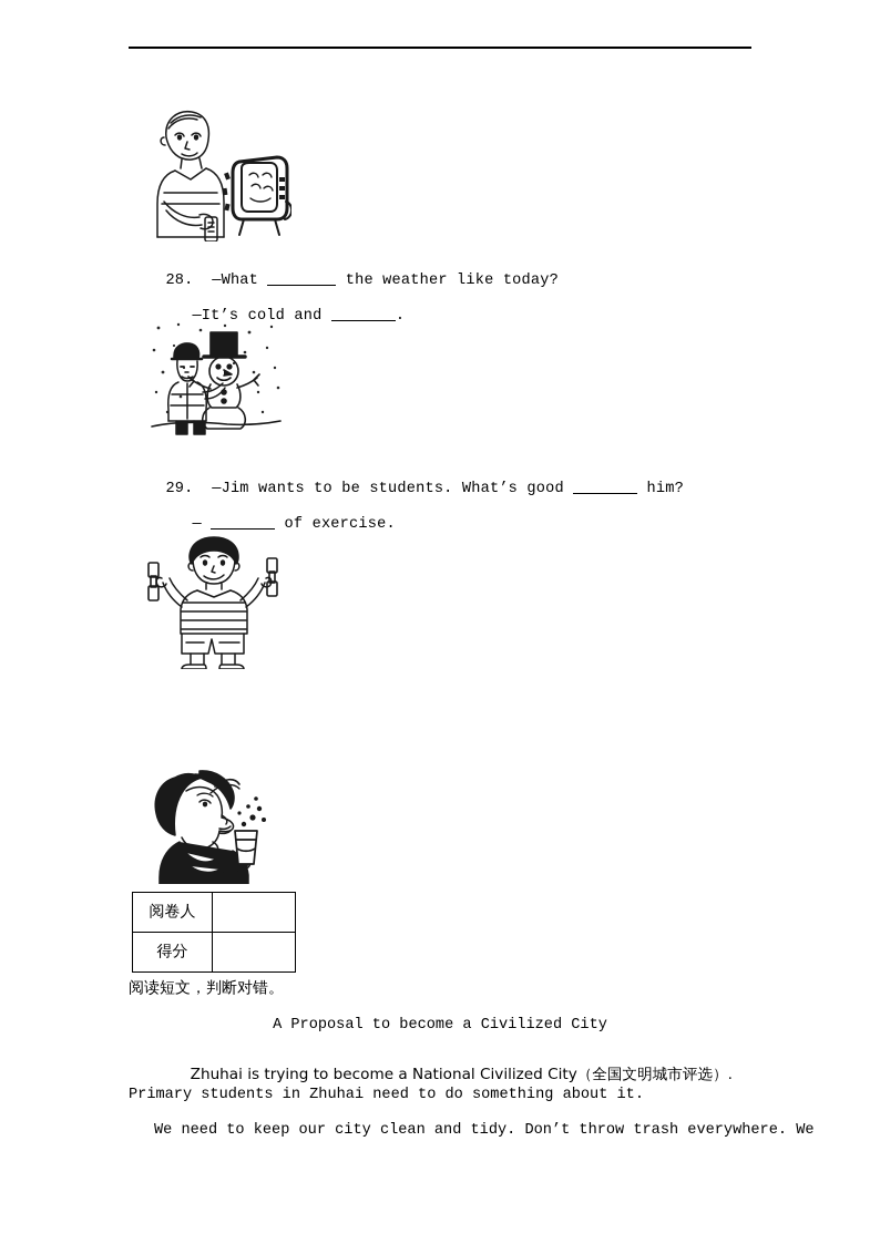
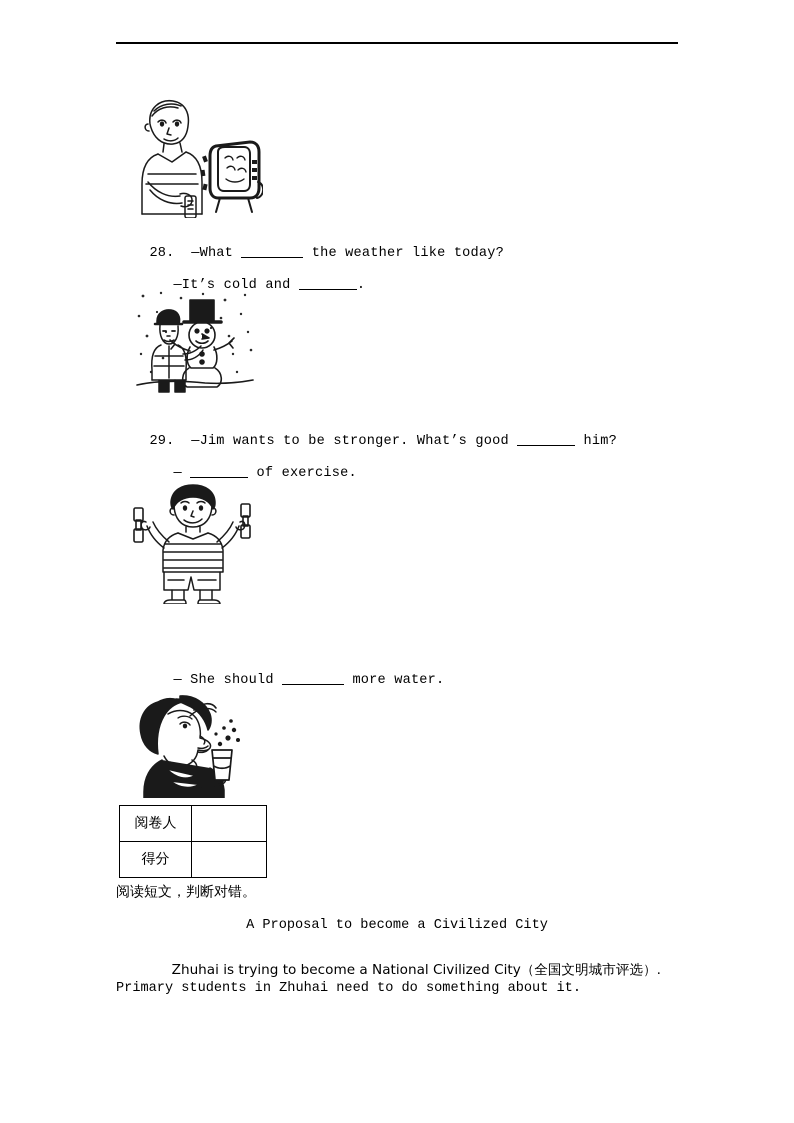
  28. —What the weather like today?
  —It’s cold and .
- 29. —Jim wants to be students. What’s good him?
+ 29. —Jim wants to be stronger. What’s good him?
  — of exercise.
+ — She should more water.
  阅卷人
  得分
  阅读短文，判断对错。
  A Proposal to become a Civilized City
  Zhuhai is trying to become a National Civilized City（全国文明城市评选）.
  Primary students in Zhuhai need to do something about it.
- We need to keep our city clean and tidy. Don’t throw trash everywhere. We
